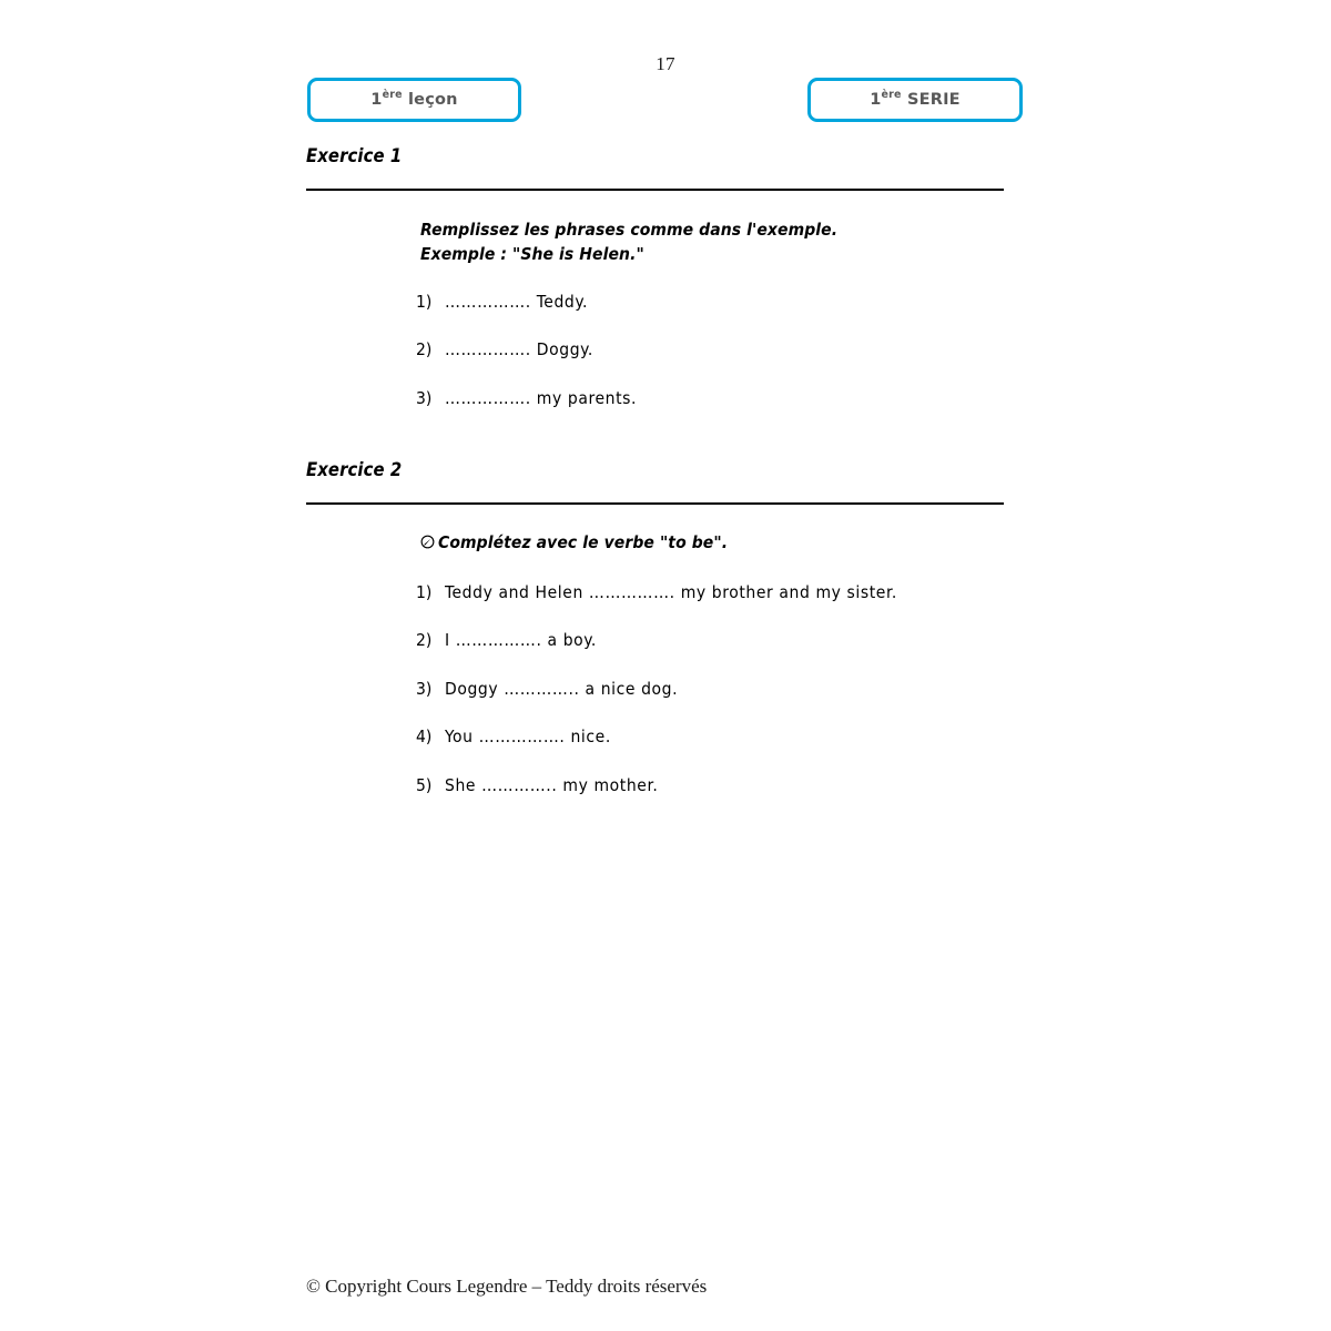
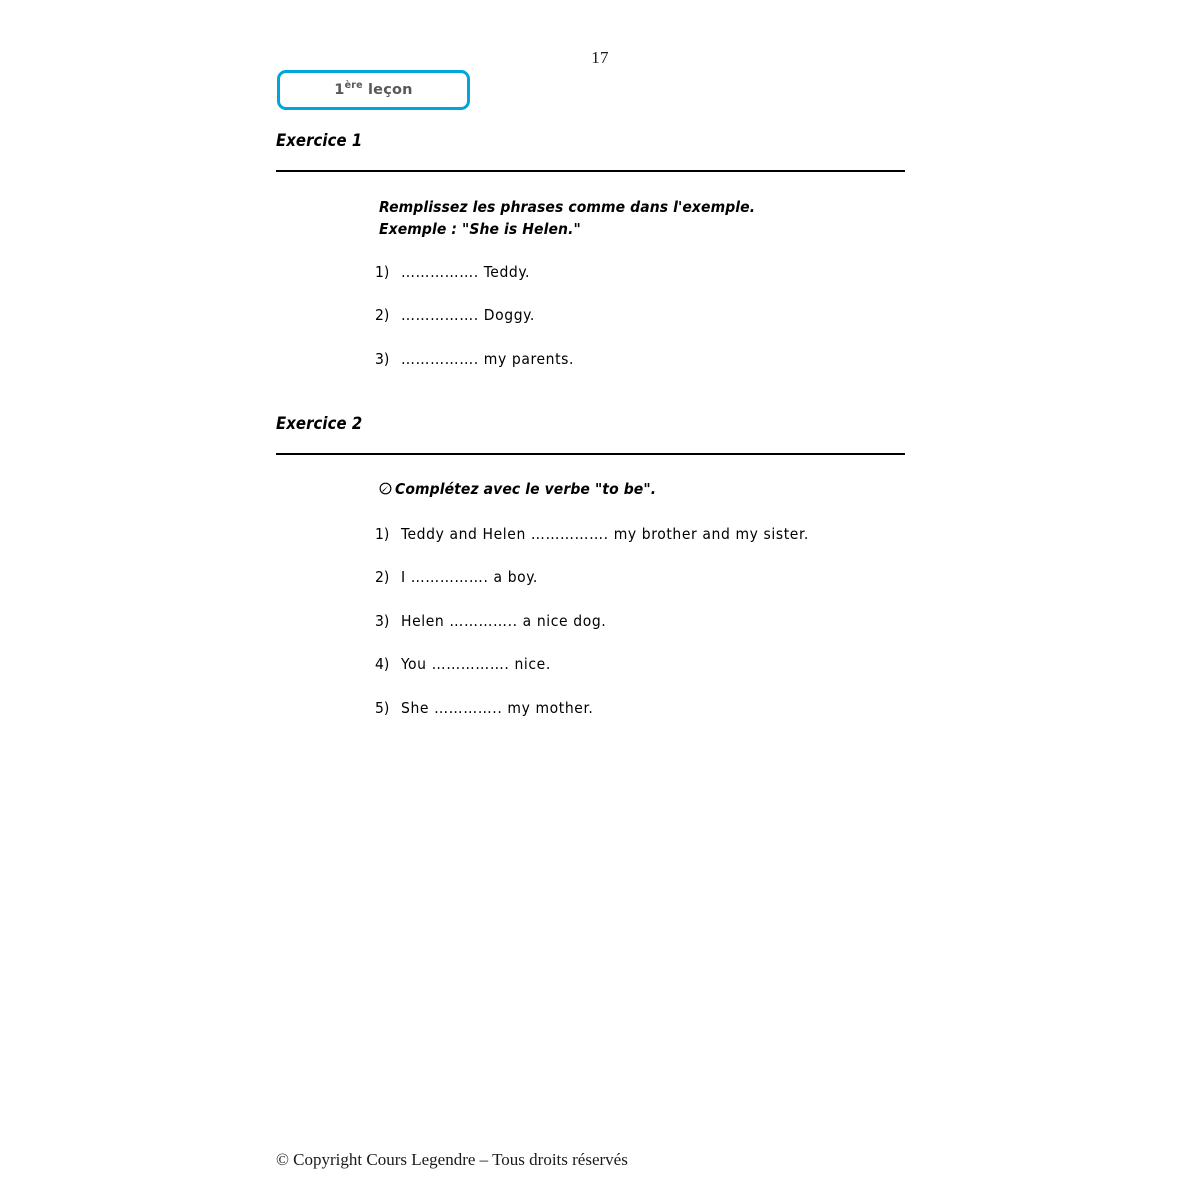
  17
  1ère leçon
- 1ère SERIE
  Exercice 1
  Remplissez les phrases comme dans l'exemple.
  Exemple : "She is Helen."
  1) ……………. Teddy.
  2) ……………. Doggy.
  3) ……………. my parents.
  Exercice 2
  Complétez avec le verbe "to be".
  1) Teddy and Helen ……………. my brother and my sister.
  2) I ……………. a boy.
- 3) Doggy ………….. a nice dog.
+ 3) Helen ………….. a nice dog.
  4) You ……………. nice.
  5) She ………….. my mother.
- © Copyright Cours Legendre – Teddy droits réservés
+ © Copyright Cours Legendre – Tous droits réservés
